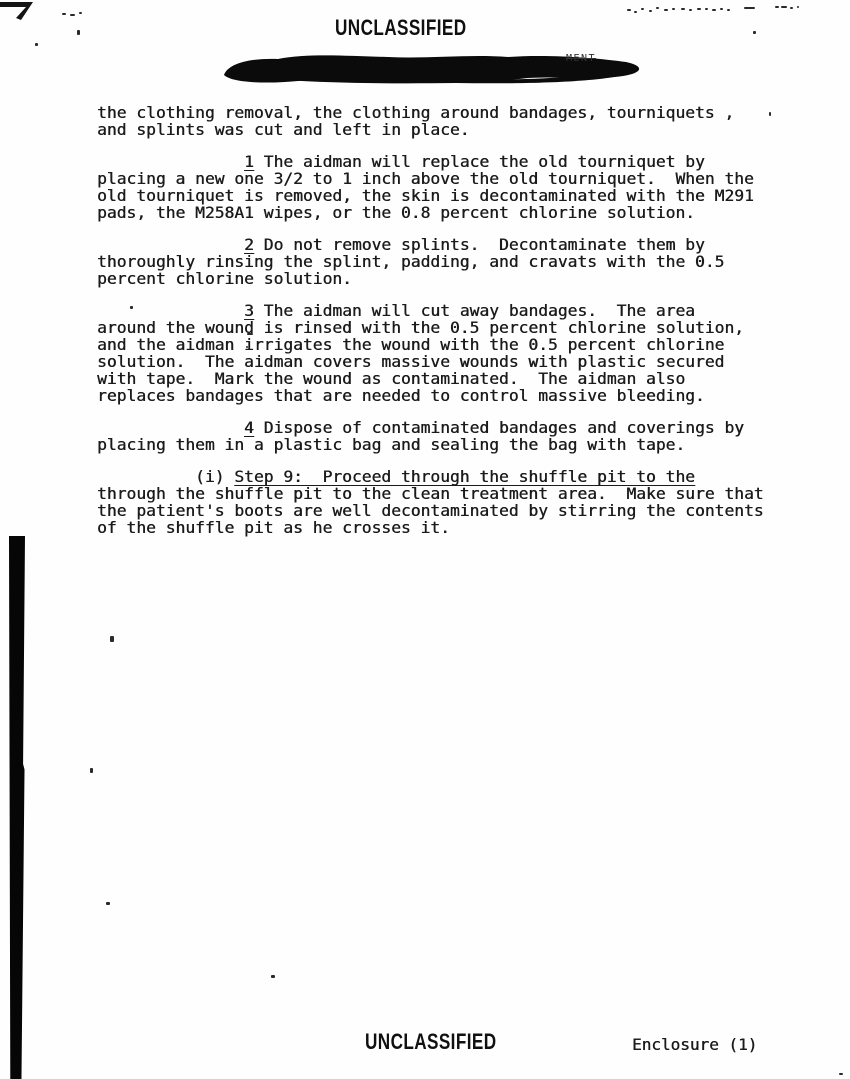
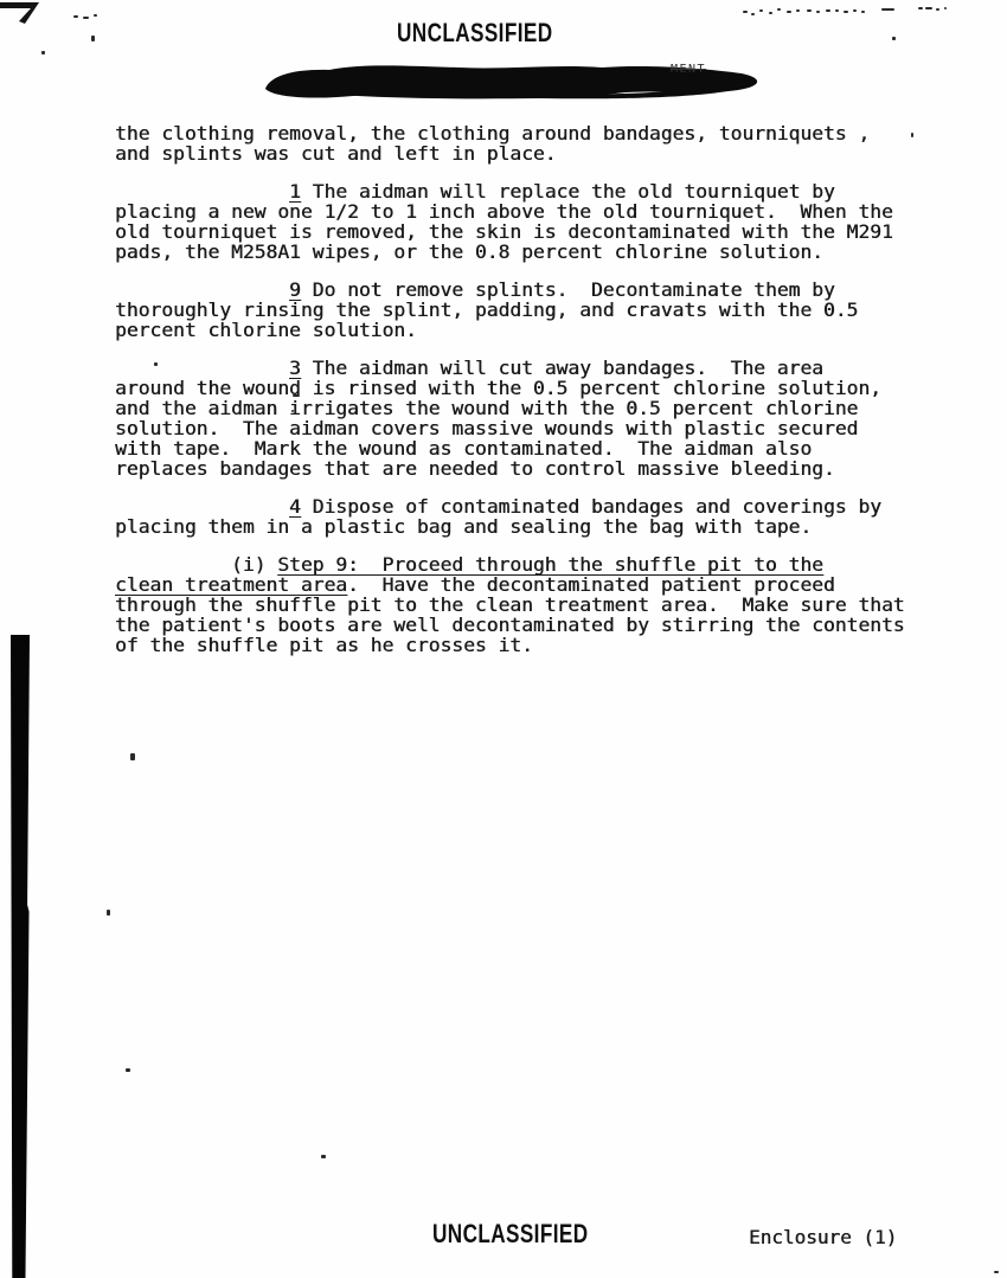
  UNCLASSIFIED
  MENT
  the clothing removal, the clothing around bandages, tourniquets ,
  and splints was cut and left in place.
  1 The aidman will replace the old tourniquet by
- placing a new one 3/2 to 1 inch above the old tourniquet. When the
+ placing a new one 1/2 to 1 inch above the old tourniquet. When the
  old tourniquet is removed, the skin is decontaminated with the M291
  pads, the M258A1 wipes, or the 0.8 percent chlorine solution.
- 2 Do not remove splints. Decontaminate them by
+ 9 Do not remove splints. Decontaminate them by
  thoroughly rinsing the splint, padding, and cravats with the 0.5
  percent chlorine solution.
  3 The aidman will cut away bandages. The area
  around the wound is rinsed with the 0.5 percent chlorine solution,
  and the aidman irrigates the wound with the 0.5 percent chlorine
  solution. The aidman covers massive wounds with plastic secured
  with tape. Mark the wound as contaminated. The aidman also
  replaces bandages that are needed to control massive bleeding.
  4 Dispose of contaminated bandages and coverings by
  placing them in a plastic bag and sealing the bag with tape.
  (i) Step 9: Proceed through the shuffle pit to the
+ clean treatment area. Have the decontaminated patient proceed
  through the shuffle pit to the clean treatment area. Make sure that
  the patient's boots are well decontaminated by stirring the contents
  of the shuffle pit as he crosses it.
  UNCLASSIFIED
  Enclosure (1)
